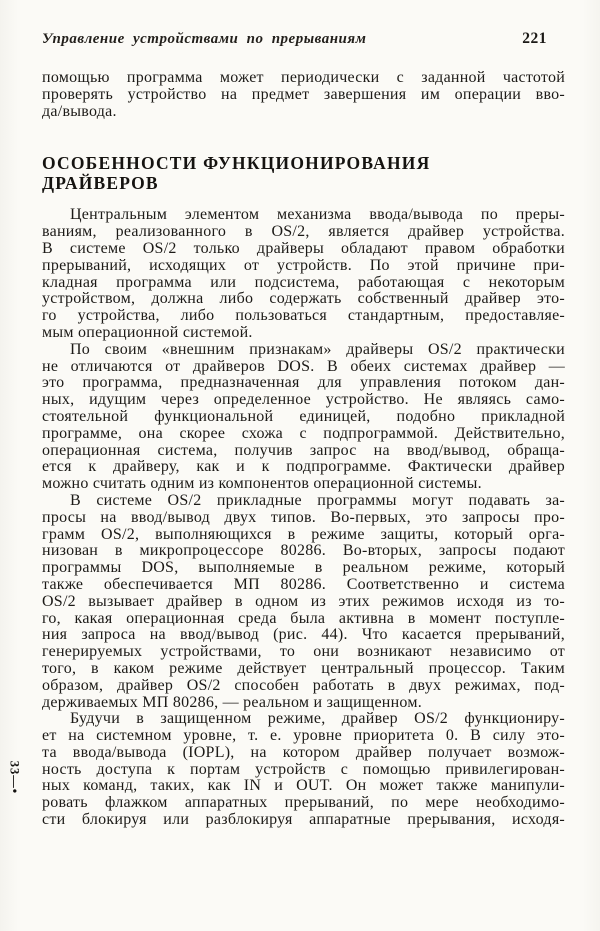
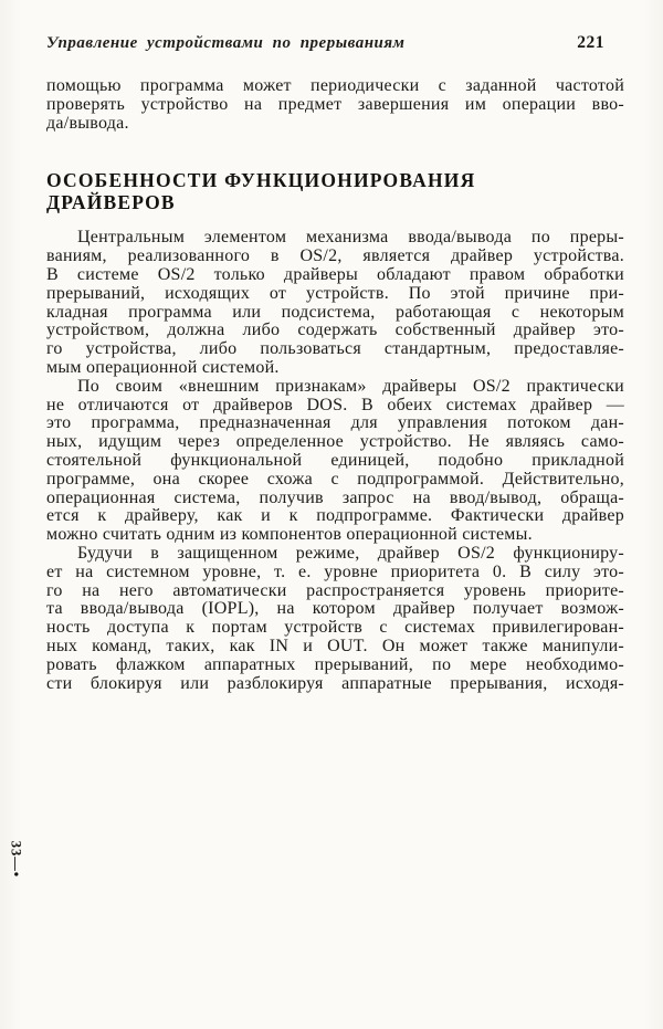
  Управление устройствами по прерываниям
  221
  помощью программа может периодически с заданной частотой
  проверять устройство на предмет завершения им операции вво-
  да/вывода.
  ОСОБЕННОСТИ ФУНКЦИОНИРОВАНИЯ
  ДРАЙВЕРОВ
  Центральным элементом механизма ввода/вывода по преры-
  ваниям, реализованного в OS/2, является драйвер устройства.
  В системе OS/2 только драйверы обладают правом обработки
  прерываний, исходящих от устройств. По этой причине при-
  кладная программа или подсистема, работающая с некоторым
  устройством, должна либо содержать собственный драйвер это-
  го устройства, либо пользоваться стандартным, предоставляе-
  мым операционной системой.
  По своим «внешним признакам» драйверы OS/2 практически
  не отличаются от драйверов DOS. В обеих системах драйвер —
  это программа, предназначенная для управления потоком дан-
  ных, идущим через определенное устройство. Не являясь само-
  стоятельной функциональной единицей, подобно прикладной
  программе, она скорее схожа с подпрограммой. Действительно,
  операционная система, получив запрос на ввод/вывод, обраща-
  ется к драйверу, как и к подпрограмме. Фактически драйвер
  можно считать одним из компонентов операционной системы.
- В системе OS/2 прикладные программы могут подавать за-
- просы на ввод/вывод двух типов. Во-первых, это запросы про-
- грамм OS/2, выполняющихся в режиме защиты, который орга-
- низован в микропроцессоре 80286. Во-вторых, запросы подают
- программы DOS, выполняемые в реальном режиме, который
- также обеспечивается МП 80286. Соответственно и система
- OS/2 вызывает драйвер в одном из этих режимов исходя из то-
- го, какая операционная среда была активна в момент поступле-
- ния запроса на ввод/вывод (рис. 44). Что касается прерываний,
- генерируемых устройствами, то они возникают независимо от
- того, в каком режиме действует центральный процессор. Таким
- образом, драйвер OS/2 способен работать в двух режимах, под-
- держиваемых МП 80286, — реальном и защищенном.
  Будучи в защищенном режиме, драйвер OS/2 функциониру-
  ет на системном уровне, т. е. уровне приоритета 0. В силу это-
+ го на него автоматически распространяется уровень приорите-
  та ввода/вывода (IOPL), на котором драйвер получает возмож-
- ность доступа к портам устройств с помощью привилегирован-
+ ность доступа к портам устройств с системах привилегирован-
  ных команд, таких, как IN и OUT. Он может также манипули-
  ровать флажком аппаратных прерываний, по мере необходимо-
  сти блокируя или разблокируя аппаратные прерывания, исходя-
